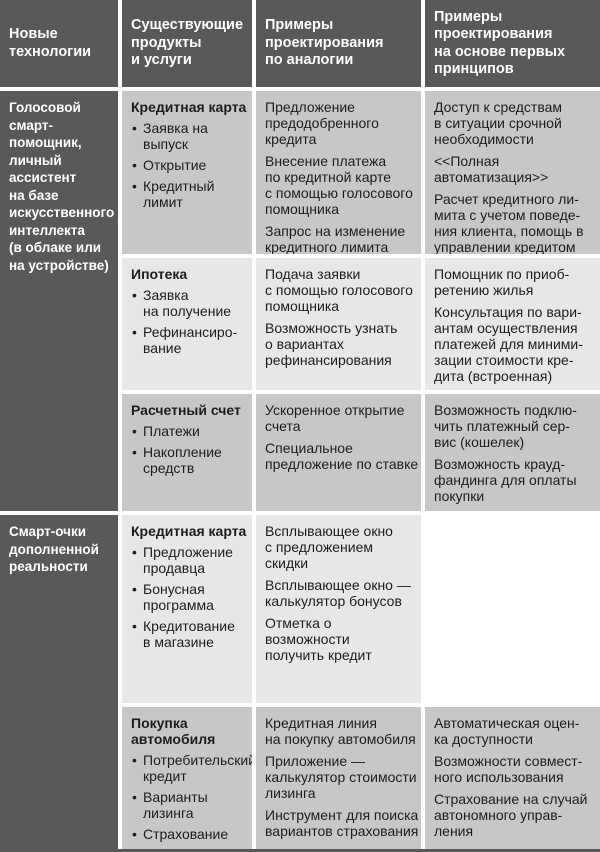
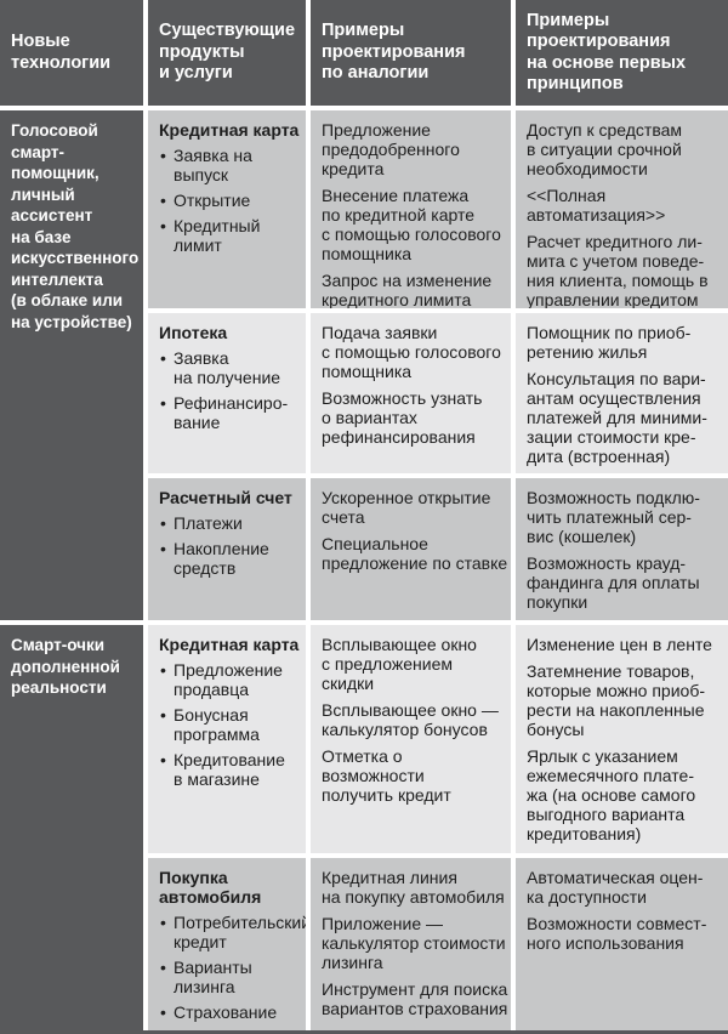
  Новые
  технологии
  Существующие
  продукты
  и услуги
  Примеры
  проектирования
  по аналогии
  Примеры
  проектирования
  на основе первых
  принципов
  Голосовой
  смарт-помощник,
  личный
  ассистент
  на базе
  искусственного
  интеллекта
  (в облаке или
  на устройстве)
  Кредитная карта
  Заявка на выпуск
  Открытие
  Кредитный
  лимит
  Предложение
  предодобренного
  кредита
  Внесение платежа
  по кредитной карте
  с помощью голосового
  помощника
  Запрос на изменение
  кредитного лимита
  Доступ к средствам
  в ситуации срочной
  необходимости
  <<Полная
  автоматизация>>
  Расчет кредитного ли-
  мита с учетом поведе-
  ния клиента, помощь в
  управлении кредитом
  Ипотека
  Заявка
  на получение
  Рефинансиро-
  вание
  Подача заявки
  с помощью голосового
  помощника
  Возможность узнать
  о вариантах
  рефинансирования
  Помощник по приоб-
  ретению жилья
  Консультация по вари-
  антам осуществления
  платежей для миними-
  зации стоимости кре-
  дита (встроенная)
  Расчетный счет
  Платежи
  Накопление
  средств
  Ускоренное открытие
  счета
  Специальное
  предложение по ставке
  Возможность подклю-
  чить платежный сер-
  вис (кошелек)
  Возможность крауд-
  фандинга для оплаты
  покупки
  Смарт-очки
  дополненной
  реальности
  Кредитная карта
  Предложение
  продавца
  Бонусная
  программа
  Кредитование
  в магазине
  Всплывающее окно
  с предложением
  скидки
  Всплывающее окно —
  калькулятор бонусов
  Отметка о возможности
  получить кредит
+ Изменение цен в ленте
+ Затемнение товаров,
+ которые можно приоб-
+ рести на накопленные
+ бонусы
+ Ярлык с указанием
+ ежемесячного плате-
+ жа (на основе самого
+ выгодного варианта
+ кредитования)
  Покупка
  автомобиля
  Потребительски
  кредит
  Варианты
  лизинга
  Страхование
  Кредитная линия
  на покупку автомобиля
  Приложение —
  калькулятор стоимости
  лизинга
  Инструмент для поиска
  вариантов страхования
  Автоматическая оцен-
  ка доступности
  Возможности совмест-
  ного использования
- Страхование на случай
- автономного управ-
- ления
